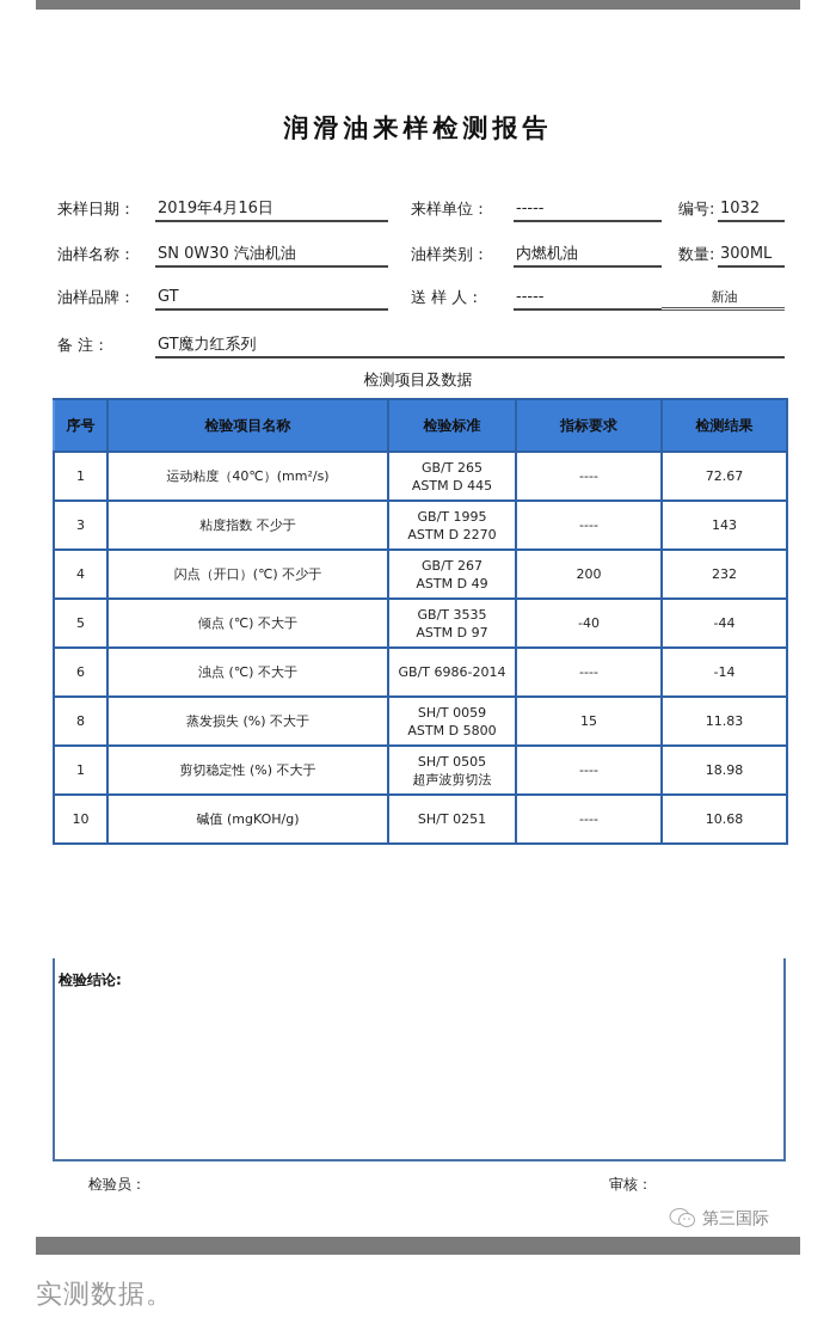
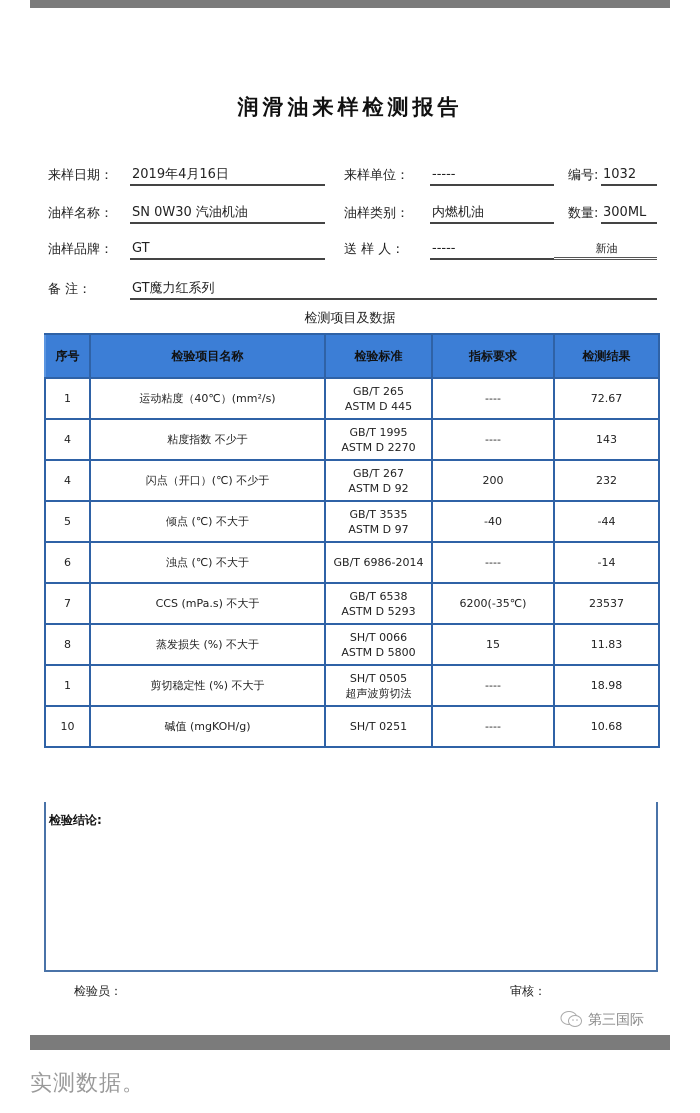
  润滑油来样检测报告
  来样日期：
  2019年4月16日
  来样单位：
  -----
  编号:
  1032
  油样名称：
  SN 0W30 汽油机油
  油样类别：
  内燃机油
  数量:
  300ML
  油样品牌：
  GT
  送 样 人：
  -----
  新油
  备 注：
  GT魔力红系列
  检测项目及数据
  序号	检验项目名称	检验标准	指标要求	检测结果
  1	运动粘度（40℃）(mm²/s)	GB/T 265ASTM D 445	----	72.67
- 3	粘度指数 不少于	GB/T 1995ASTM D 2270	----	143
+ 4	粘度指数 不少于	GB/T 1995ASTM D 2270	----	143
- 4	闪点（开口）(℃) 不少于	GB/T 267ASTM D 49	200	232
+ 4	闪点（开口）(℃) 不少于	GB/T 267ASTM D 92	200	232
  5	倾点 (℃) 不大于	GB/T 3535ASTM D 97	-40	-44
  6	浊点 (℃) 不大于	GB/T 6986-2014	----	-14
+ 7	CCS (mPa.s) 不大于	GB/T 6538ASTM D 5293	6200(-35℃)	23537
- 8	蒸发损失 (%) 不大于	SH/T 0059ASTM D 5800	15	11.83
+ 8	蒸发损失 (%) 不大于	SH/T 0066ASTM D 5800	15	11.83
  1	剪切稳定性 (%) 不大于	SH/T 0505超声波剪切法	----	18.98
  10	碱值 (mgKOH/g)	SH/T 0251	----	10.68
  检验结论:
  检验员：
  审核：
  第三国际
  实测数据。
